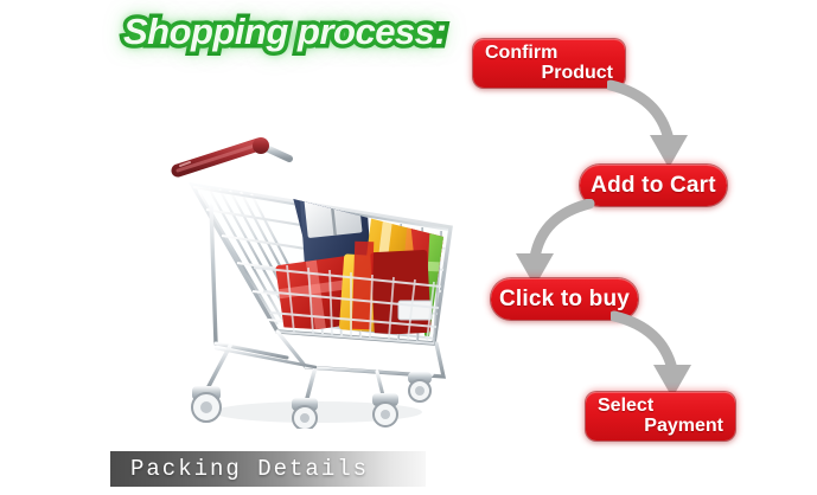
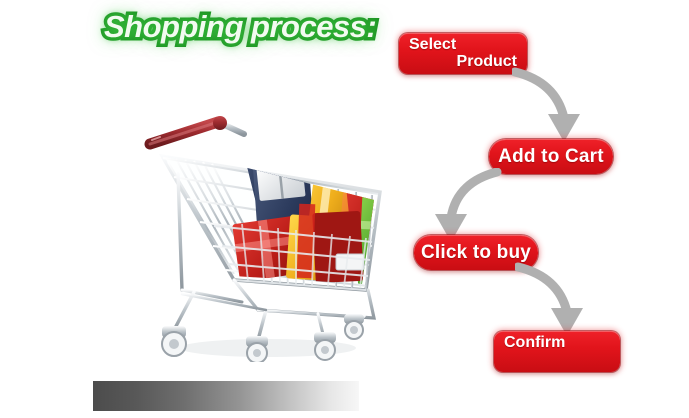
  Shopping process:
- Confirm
+ Select
  Product
  Add to Cart
  Click to buy
- Select
+ Confirm
- Payment
- Packing Details
